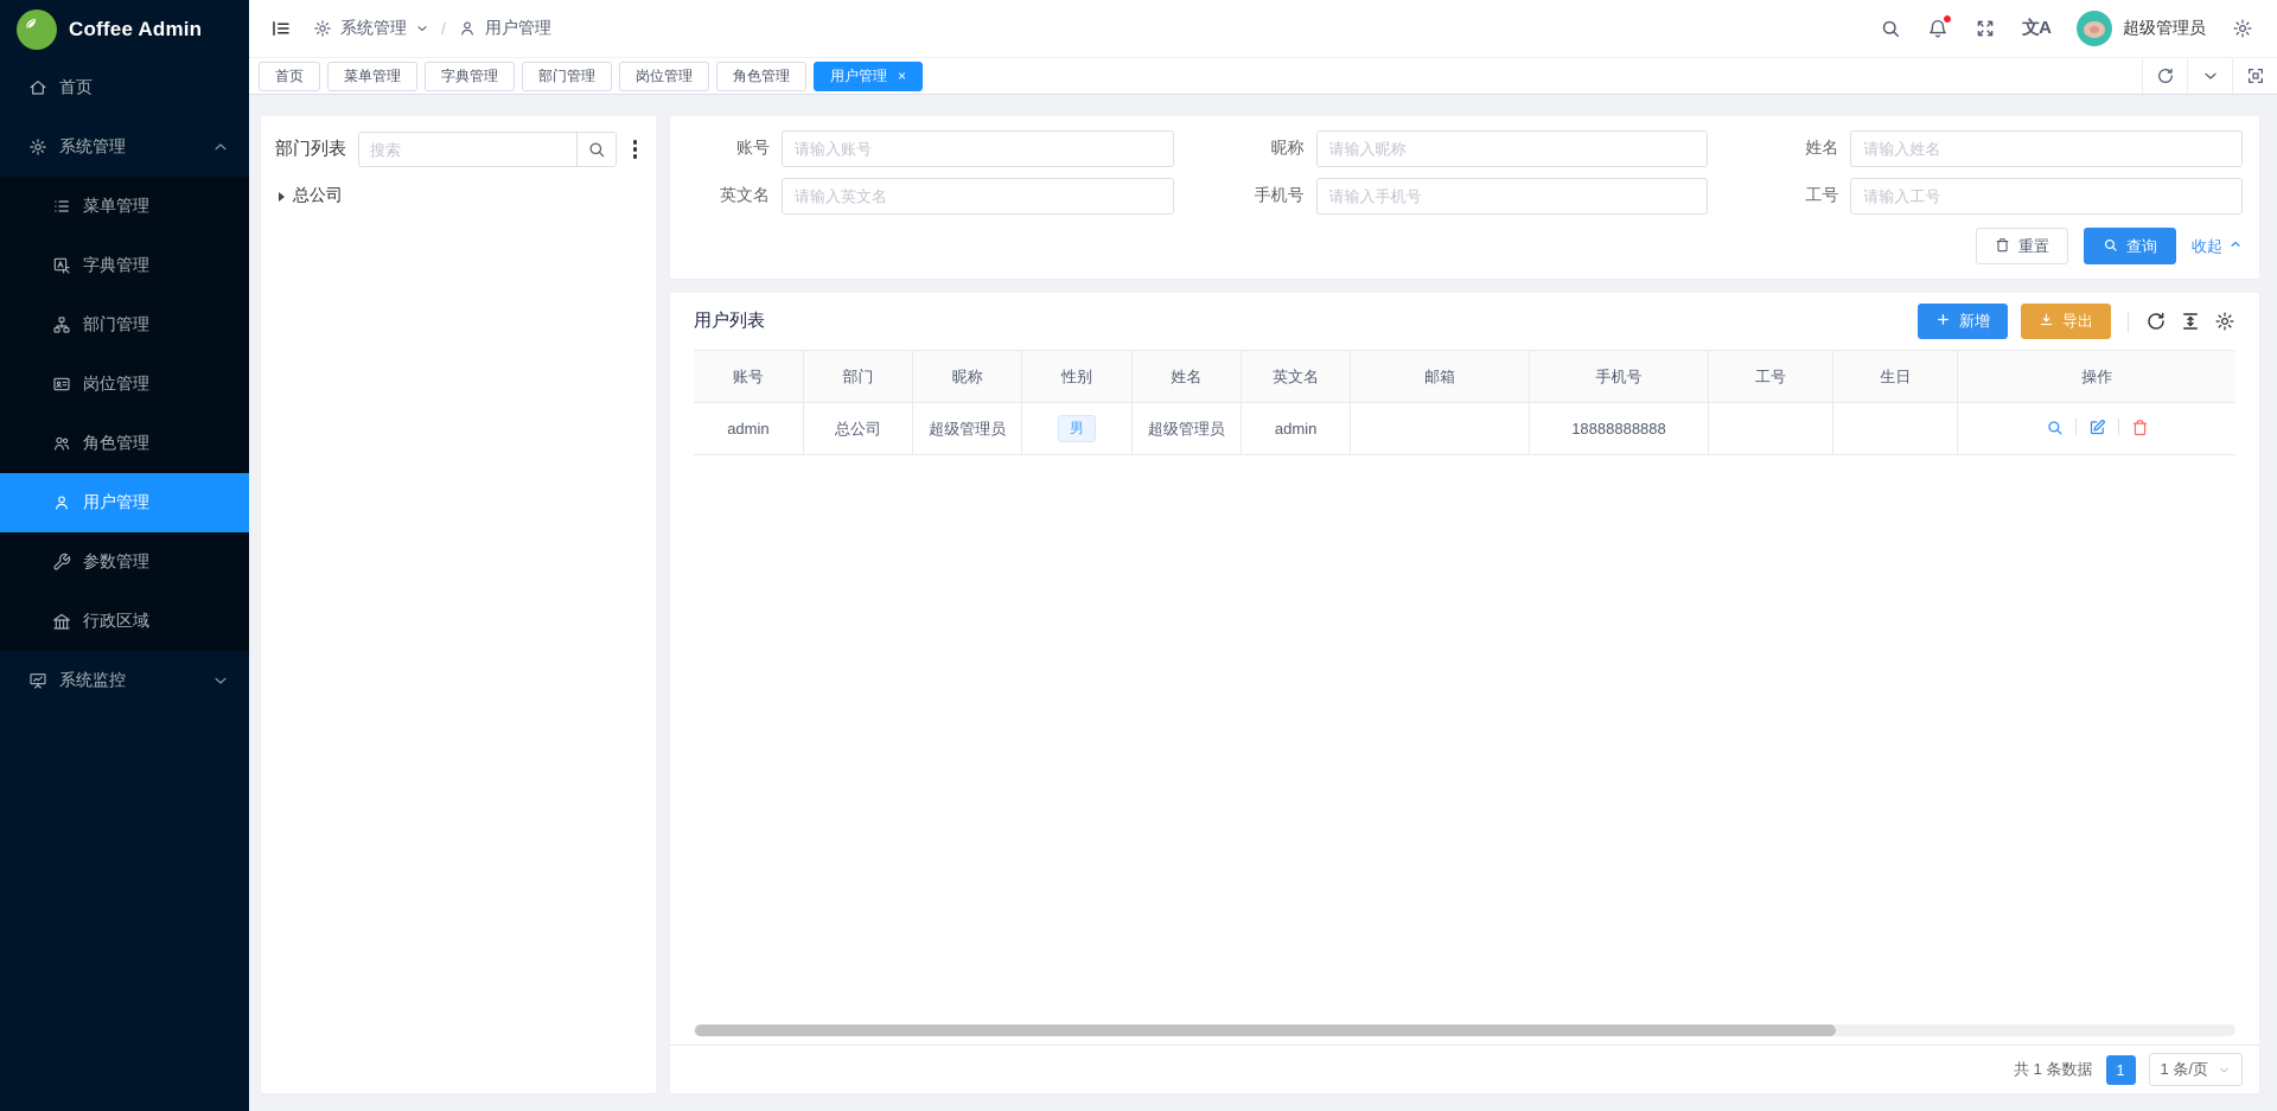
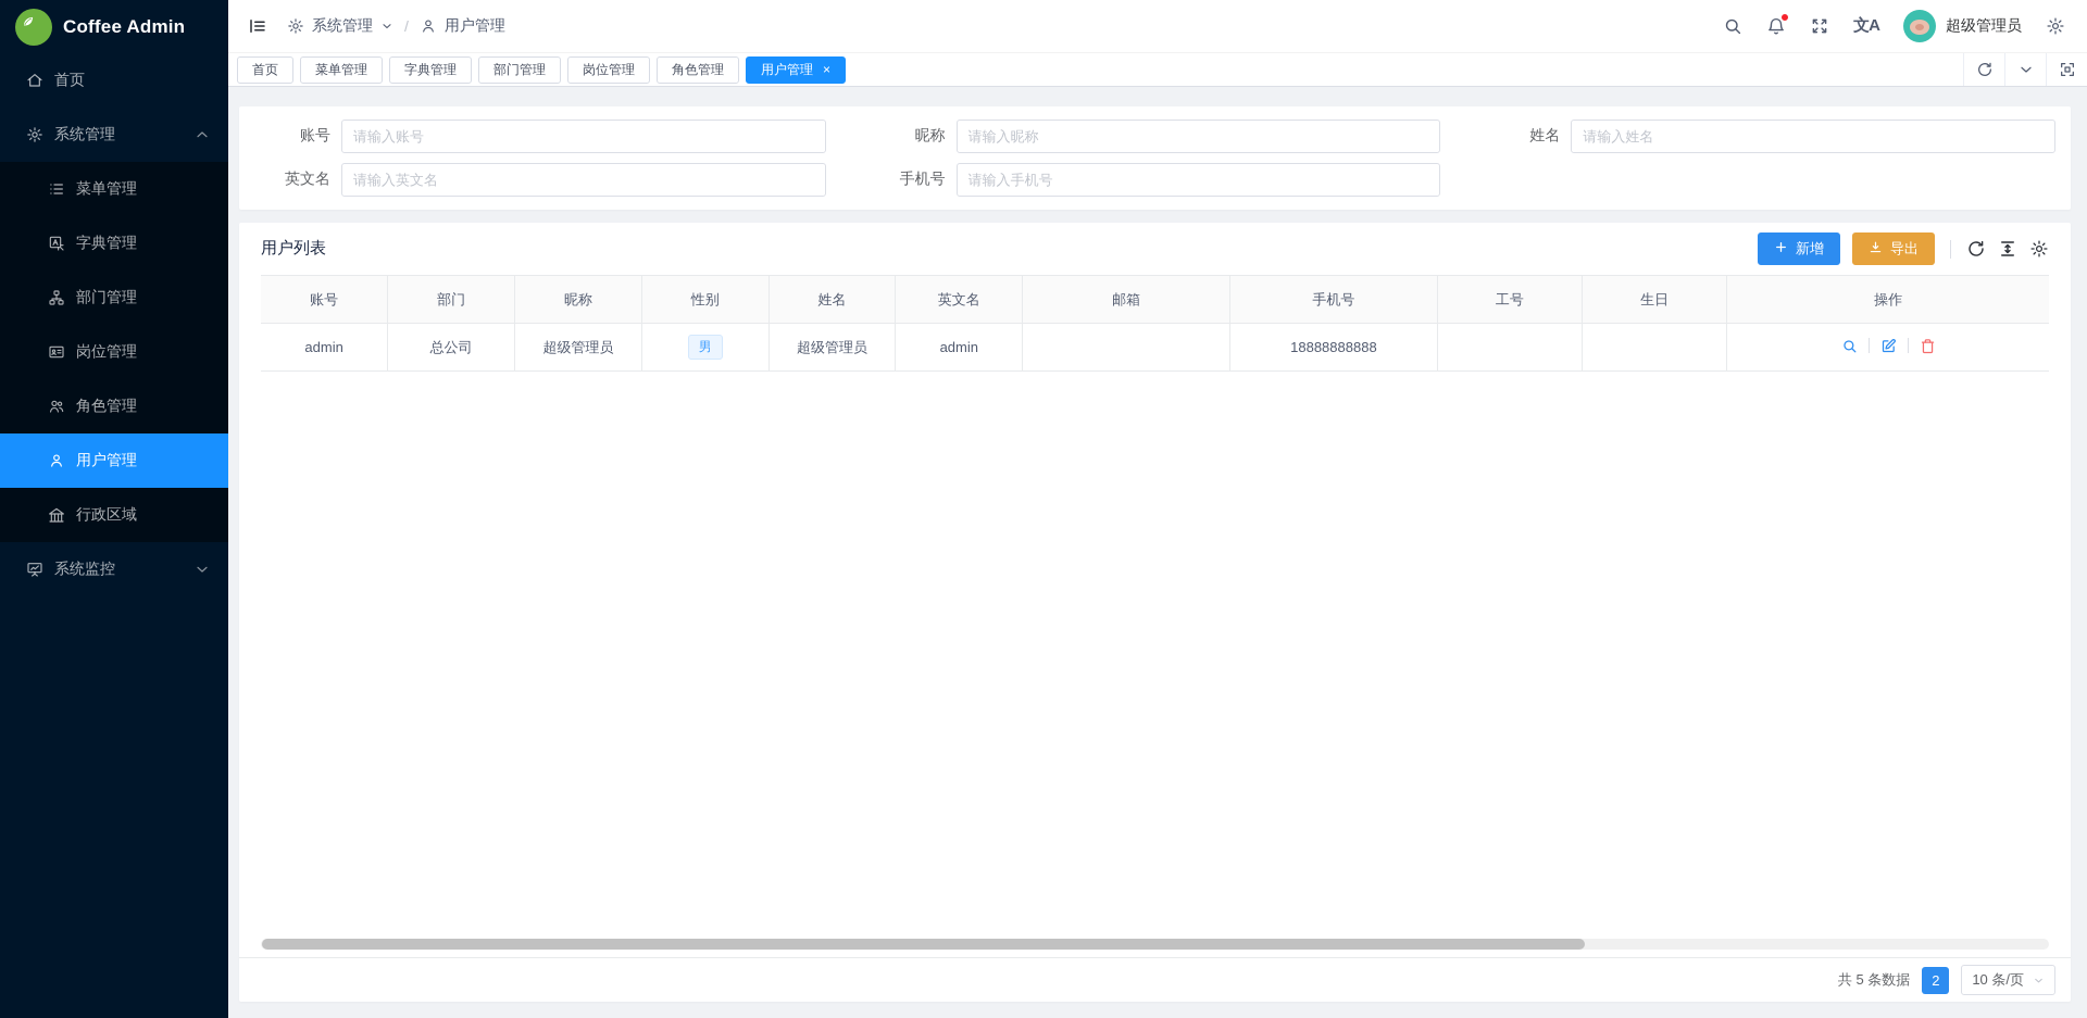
  Coffee Admin
  首页
  系统管理
  菜单管理
  字典管理
  部门管理
  岗位管理
  角色管理
  用户管理
- 参数管理
  行政区域
  系统监控
  系统管理
  /
  用户管理
  文A
  超级管理员
  首页
  菜单管理
  字典管理
  部门管理
  岗位管理
  角色管理
  用户管理
  ×
- 部门列表
- 搜索
- 总公司
  账号
  请输入账号
  昵称
  请输入昵称
  姓名
  请输入姓名
  英文名
  请输入英文名
  手机号
  请输入手机号
- 工号
- 请输入工号
- 重置
- 查询
- 收起
  用户列表
  新增
  导出
  账号	部门	昵称	性别	姓名	英文名	邮箱	手机号	工号	生日	操作
  admin	总公司	超级管理员	男	超级管理员	admin		18888888888
- 共 1 条数据
+ 共 5 条数据
- 1
+ 2
- 1 条/页
+ 10 条/页
